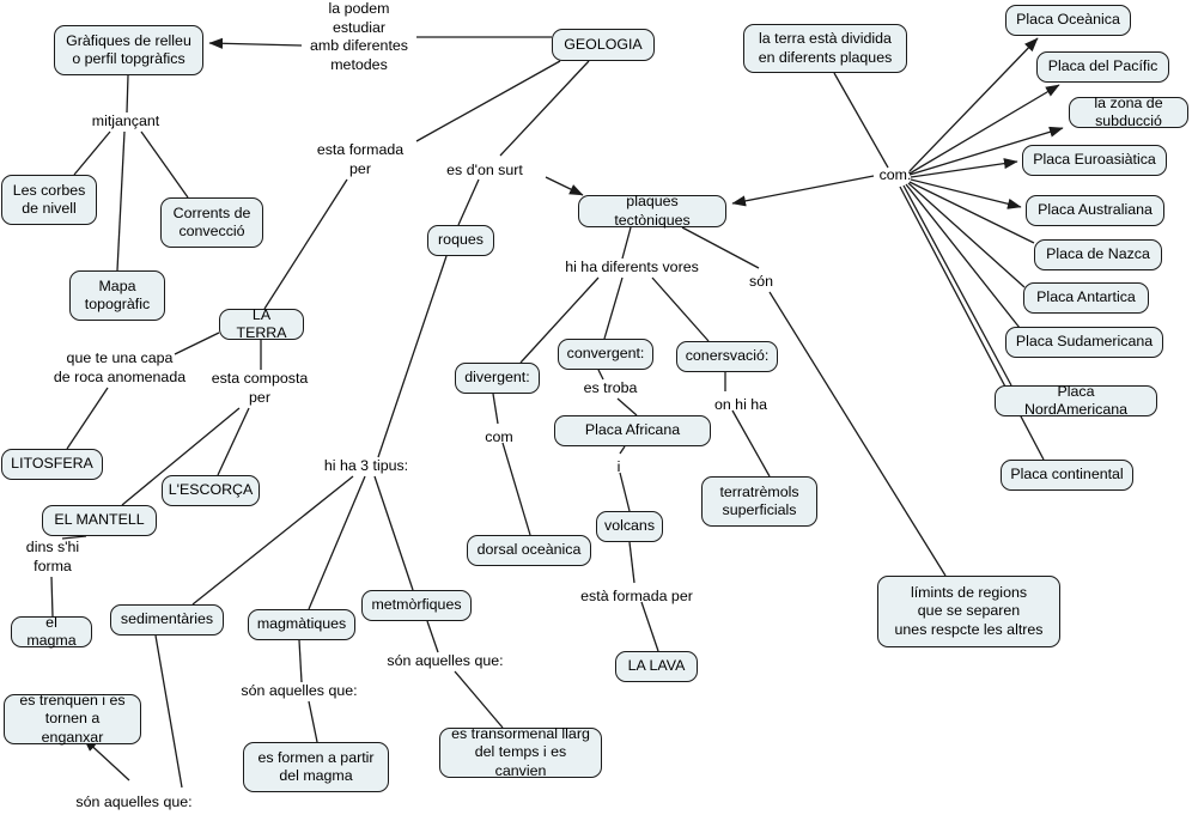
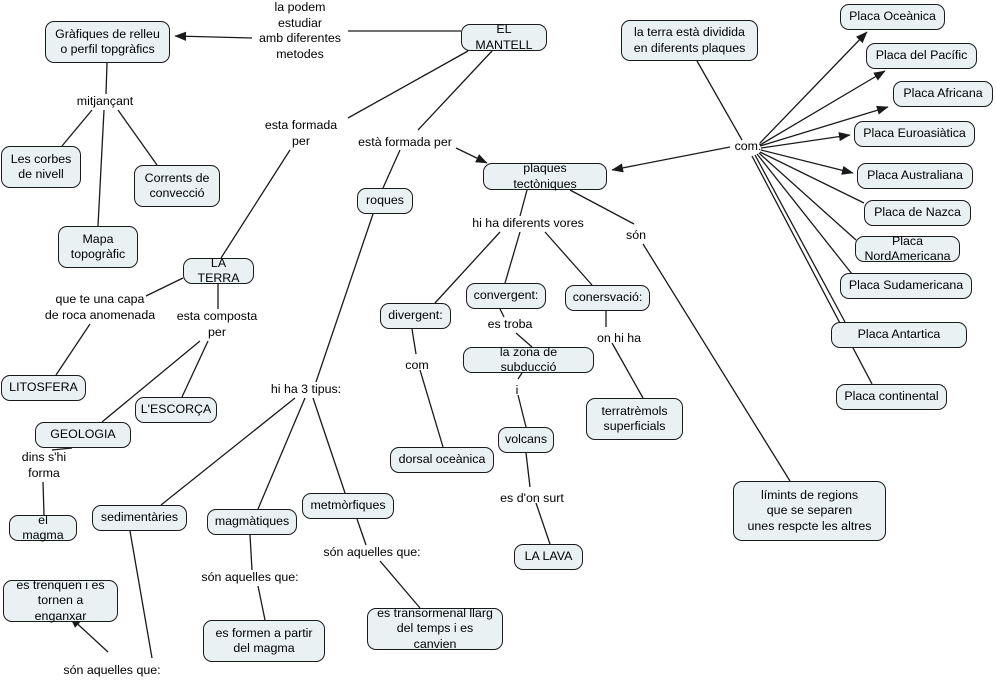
  Gràfiques de relleu
  o perfil topgràfics
- GEOLOGIA
+ EL MANTELL
  la terra està dividida
  en diferents plaques
  Placa Oceànica
  Placa del Pacífic
- la zona de subducció
+ Placa Africana
  Placa Euroasiàtica
  Placa Australiana
  Placa de Nazca
- Placa Antartica
+ Placa NordAmericana
  Placa Sudamericana
- Placa NordAmericana
+ Placa Antartica
  Placa continental
  Les corbes
  de nivell
  Corrents de
  convecció
  Mapa
  topogràfic
  LA TERRA
  roques
  plaques tectòniques
  LITOSFERA
  L'ESCORÇA
- EL MANTELL
+ GEOLOGIA
  el magma
  sedimentàries
  magmàtiques
  metmòrfiques
  es trenquen i es
  tornen a enganxar
  es formen a partir
  del magma
  es transormenal llarg
  del temps i es canvien
  divergent:
  convergent:
  conersvació:
- Placa Africana
+ la zona de subducció
  dorsal oceànica
  volcans
  terratrèmols
  superficials
  LA LAVA
  límints de regions
  que se separen
  unes respcte les altres
  la podem
  estudiar
  amb diferentes
  metodes
  mitjançant
  esta formada
  per
- es d'on surt
+ està formada per
  com:
  que te una capa
  de roca anomenada
  esta composta
  per
  hi ha diferents vores
  són
  dins s'hi
  forma
  hi ha 3 tipus:
  com
  es troba
  on hi ha
  i
  són aquelles que:
  són aquelles que:
  són aquelles que:
- està formada per
+ es d'on surt
